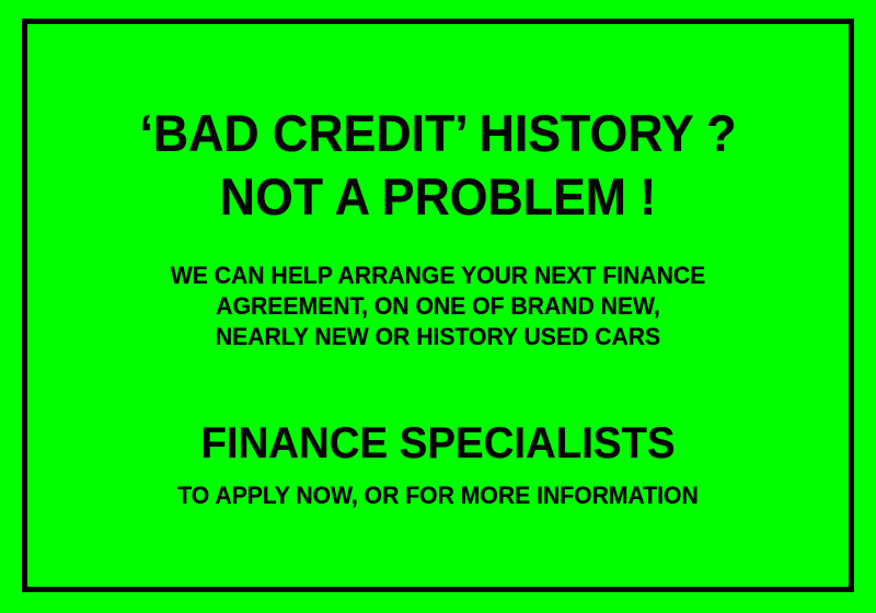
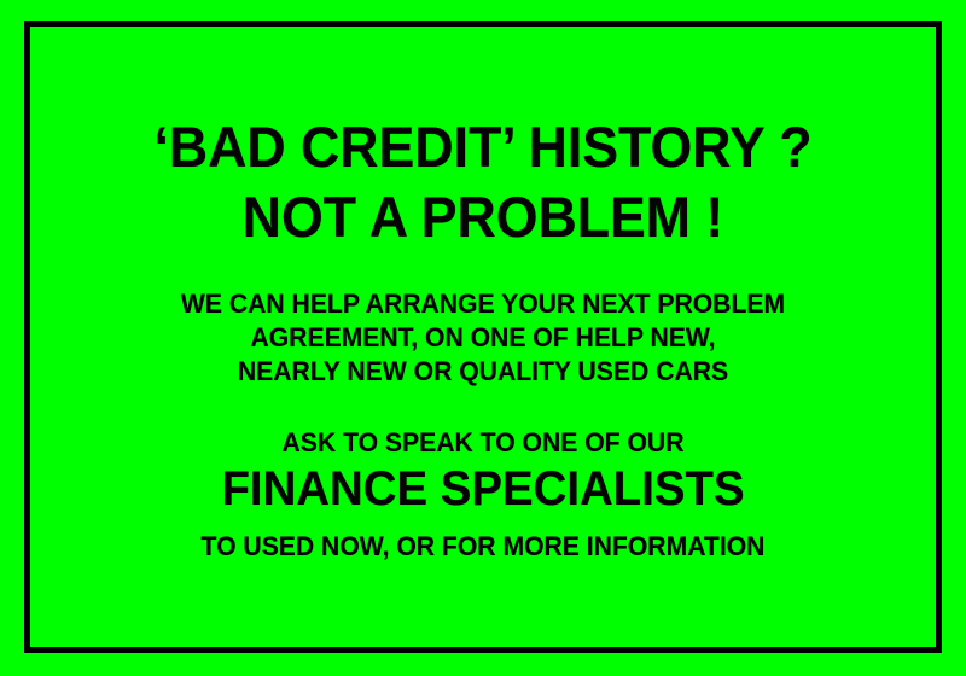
  ‘BAD CREDIT’ HISTORY ?
  NOT A PROBLEM !
- WE CAN HELP ARRANGE YOUR NEXT FINANCE
+ WE CAN HELP ARRANGE YOUR NEXT PROBLEM
- AGREEMENT, ON ONE OF BRAND NEW,
+ AGREEMENT, ON ONE OF HELP NEW,
- NEARLY NEW OR HISTORY USED CARS
+ NEARLY NEW OR QUALITY USED CARS
+ ASK TO SPEAK TO ONE OF OUR
  FINANCE SPECIALISTS
- TO APPLY NOW, OR FOR MORE INFORMATION
+ TO USED NOW, OR FOR MORE INFORMATION
